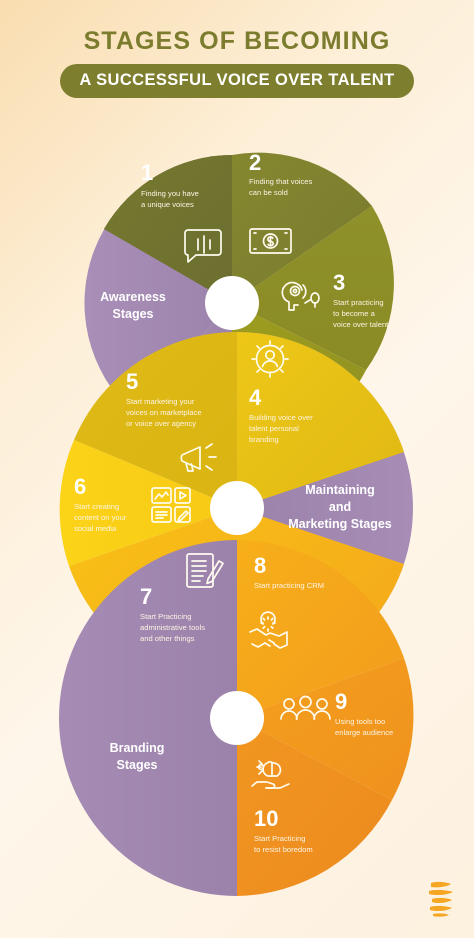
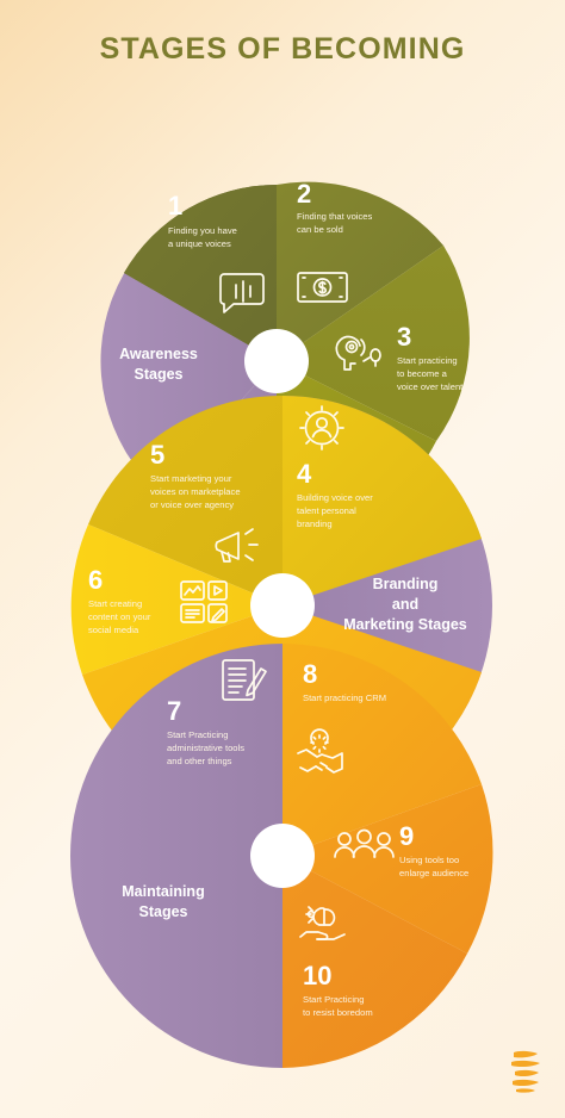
  STAGES OF BECOMING
- A SUCCESSFUL VOICE OVER TALENT
  Awareness
  Stages
- Maintaining
+ Branding
  and
  Marketing Stages
- Branding
+ Maintaining
  Stages
  1
  Finding you have
  a unique voices
  2
  Finding that voices
  can be sold
  3
  Start practicing
  to become a
  voice over talent
  4
  Building voice over
  talent personal
  branding
  5
  Start marketing your
  voices on marketplace
  or voice over agency
  6
  Start creating
  content on your
  social media
  7
  Start Practicing
  administrative tools
  and other things
  8
  Start practicing CRM
  9
  Using tools too
  enlarge audience
  10
  Start Practicing
  to resist boredom
